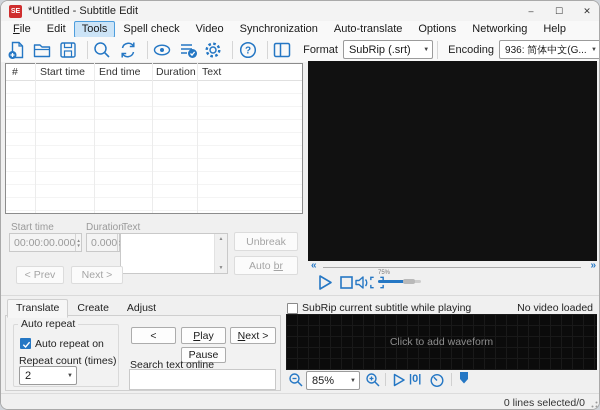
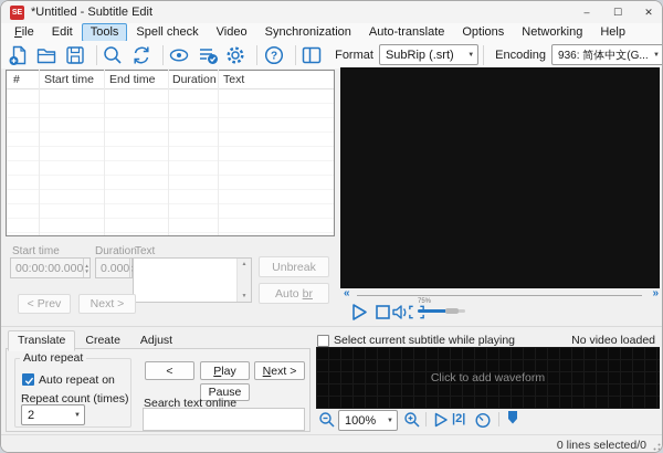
  *Untitled - Subtitle Edit
  –
  ☐
  ✕
  File
  Edit
  Tools
  Spell check
  Video
  Synchronization
  Auto-translate
  Options
  Networking
  Help
  ?
  Format
  SubRip (.srt)
  Encoding
  936: 简体中文(G...
  #
  Start time
  End time
  Duration
  Text
  «
  »
  Start time
  Duration
  Text
  00:00:00.000
  0.000
  Unbreak
  Auto
  br
  < Prev
  Next >
  Translate
  Create
  Adjust
  Auto repeat
  Auto repeat on
  Repeat count (times)
  2
  <
  Play
  Next >
  Pause
  Search text online
- SubRip current subtitle while playing
+ Select current subtitle while playing
  No video loaded
  Click to add waveform
- 85%
+ 100%
- |0|
+ |2|
  0 lines selected/0
